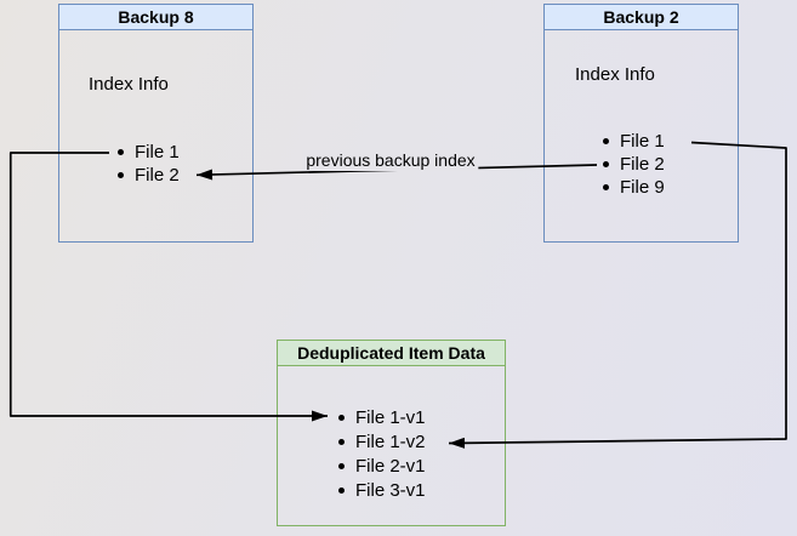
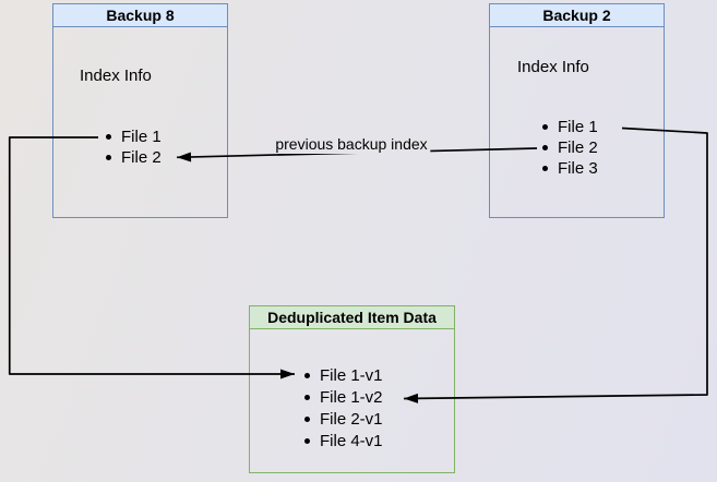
  Backup 8
  Index Info
  File 1
  File 2
  Backup 2
  Index Info
  File 1
  File 2
- File 9
+ File 3
  Deduplicated Item Data
  File 1-v1
  File 1-v2
  File 2-v1
- File 3-v1
+ File 4-v1
  previous backup index
